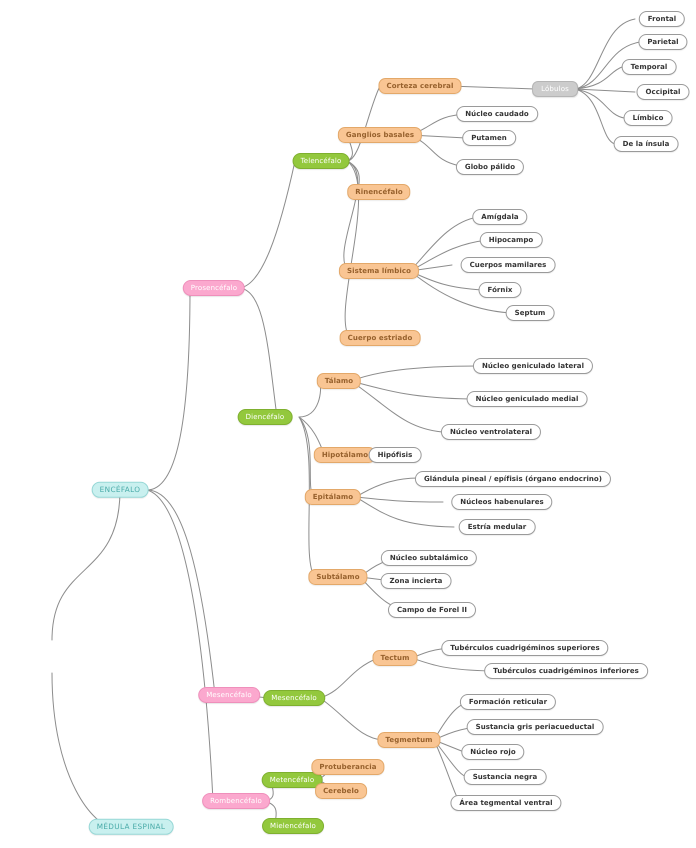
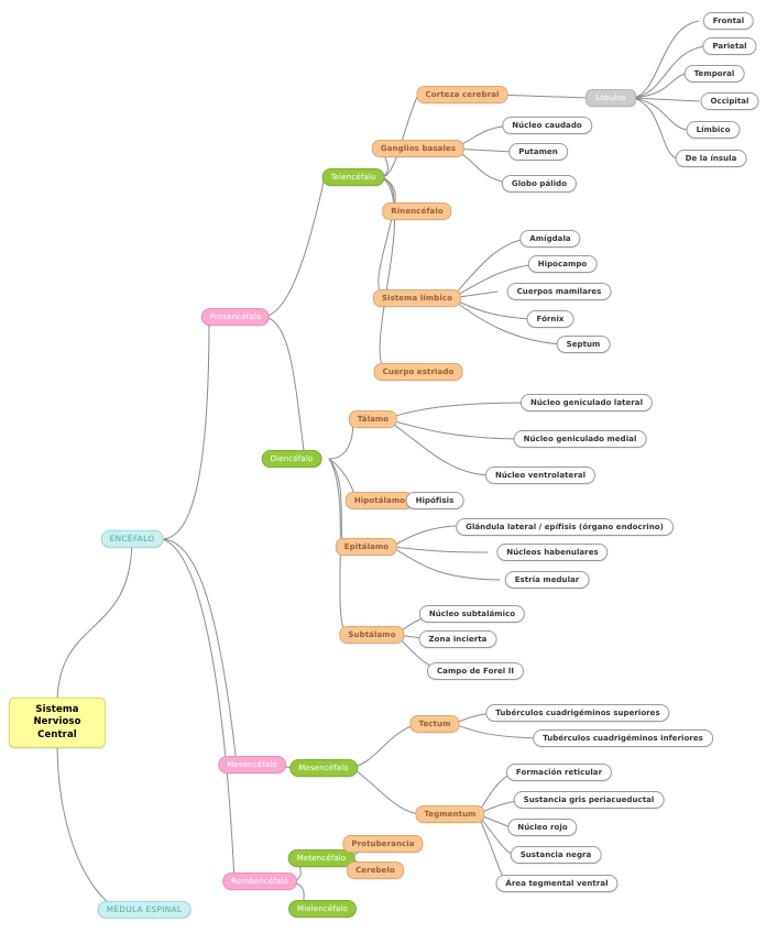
+ Sistema Nervioso Central
  ENCÉFALO
  MÉDULA ESPINAL
  Prosencéfalo
  Mesencéfalo
  Rombencéfalo
  Telencéfalo
  Diencéfalo
  Mesencéfalo
  Metencéfalo
  Mielencéfalo
  Corteza cerebral
  Ganglios basales
  Rinencéfalo
  Sistema límbico
  Cuerpo estriado
  Lóbulos
  Frontal
  Parietal
  Temporal
  Occipital
  Límbico
  De la ínsula
  Núcleo caudado
  Putamen
  Globo pálido
  Amígdala
  Hipocampo
  Cuerpos mamilares
  Fórnix
  Septum
  Tálamo
  Hipotálamo
  Epitálamo
  Subtálamo
  Núcleo geniculado lateral
  Núcleo geniculado medial
  Núcleo ventrolateral
  Hipófisis
- Glándula pineal / epífisis (órgano endocrino)
+ Glándula lateral / epífisis (órgano endocrino)
  Núcleos habenulares
  Estría medular
  Núcleo subtalámico
  Zona incierta
  Campo de Forel II
  Tectum
  Tegmentum
  Tubérculos cuadrigéminos superiores
  Tubérculos cuadrigéminos inferiores
  Formación reticular
  Sustancia gris periacueductal
  Núcleo rojo
  Sustancia negra
  Área tegmental ventral
  Protuberancia
  Cerebelo
